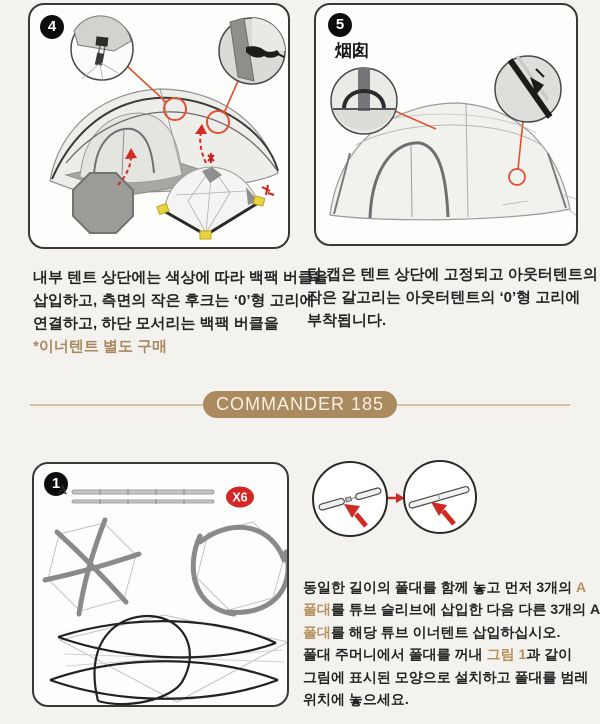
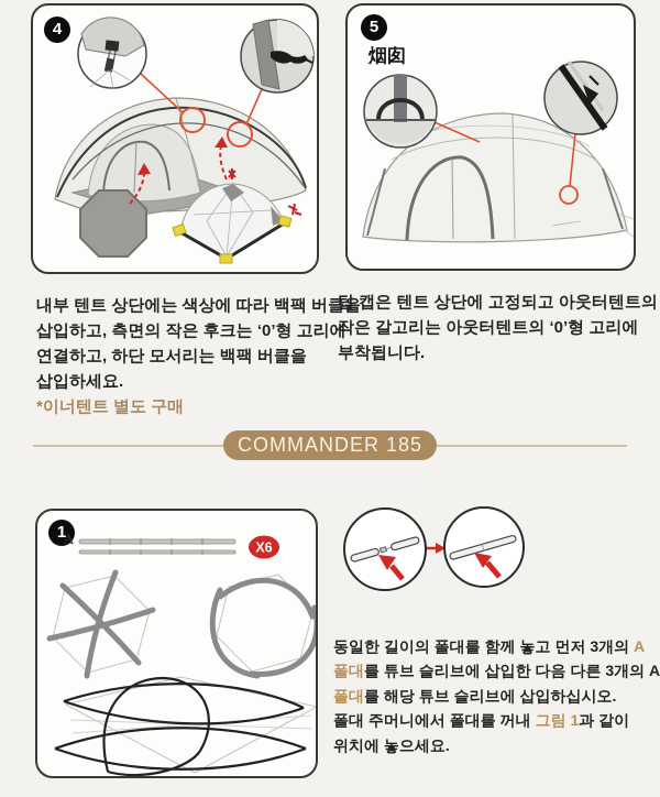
  4
  5
  烟囱
  내부 텐트 상단에는 색상에 따라 백팩 버클을
  삽입하고, 측면의 작은 후크는 ‘0’형 고리에
  연결하고, 하단 모서리는 백팩 버클을
+ 삽입하세요.
  *이너텐트 별도 구매
  탑 캡은 텐트 상단에 고정되고 아웃터텐트의
  작은 갈고리는 아웃터텐트의 ‘0’형 고리에
  부착됩니다.
  COMMANDER 185
  1
  A
  X6
  동일한 길이의 폴대를 함께 놓고 먼저 3개의 A
  폴대를 튜브 슬리브에 삽입한 다음 다른 3개의 A
- 폴대를 해당 튜브 이너텐트 삽입하십시오.
+ 폴대를 해당 튜브 슬리브에 삽입하십시오.
  폴대 주머니에서 폴대를 꺼내 그림 1과 같이
- 그림에 표시된 모양으로 설치하고 폴대를 범레
  위치에 놓으세요.
